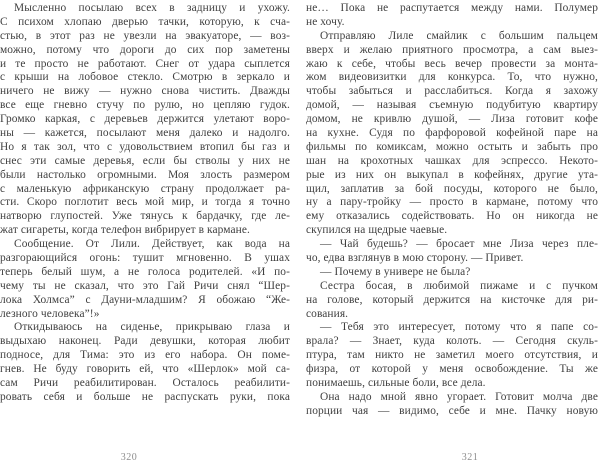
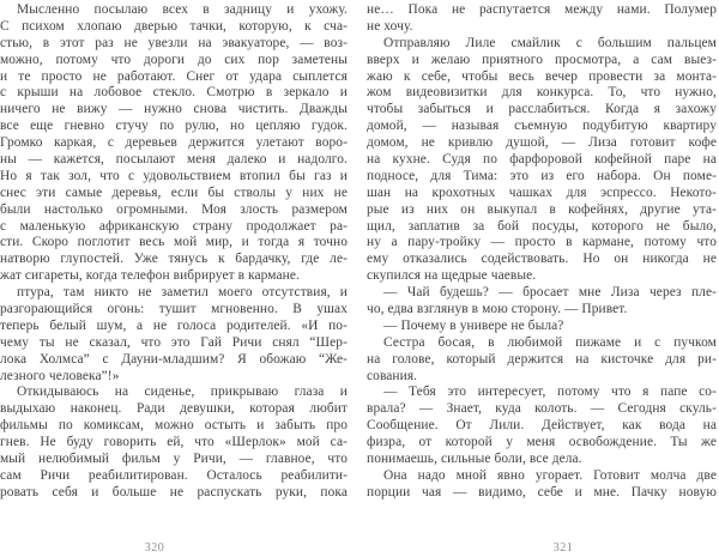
  Мысленно посылаю всех в задницу и ухожу.
  С психом хлопаю дверью тачки, которую, к сча-
  стью, в этот раз не увезли на эвакуаторе, — воз-
  можно, потому что дороги до сих пор заметены
  и те просто не работают. Снег от удара сыплется
  с крыши на лобовое стекло. Смотрю в зеркало и
  ничего не вижу — нужно снова чистить. Дважды
  все еще гневно стучу по рулю, но цепляю гудок.
  Громко каркая, с деревьев держится улетают воро-
  ны — кажется, посылают меня далеко и надолго.
  Но я так зол, что с удовольствием втопил бы газ и
  снес эти самые деревья, если бы стволы у них не
  были настолько огромными. Моя злость размером
  с маленькую африканскую страну продолжает ра-
  сти. Скоро поглотит весь мой мир, и тогда я точно
  натворю глупостей. Уже тянусь к бардачку, где ле-
  жат сигареты, когда телефон вибрирует в кармане.
- Сообщение. От Лили. Действует, как вода на
+ птура, там никто не заметил моего отсутствия, и
  разгорающийся огонь: тушит мгновенно. В ушах
  теперь белый шум, а не голоса родителей. «И по-
  чему ты не сказал, что это Гай Ричи снял “Шер-
  лока Холмса” с Дауни-младшим? Я обожаю “Же-
  лезного человека”!»
  Откидываюсь на сиденье, прикрываю глаза и
  выдыхаю наконец. Ради девушки, которая любит
- подносе, для Тима: это из его набора. Он поме-
+ фильмы по комиксам, можно остыть и забыть про
  гнев. Не буду говорить ей, что «Шерлок» мой са-
+ мый нелюбимый фильм у Ричи, — главное, что
  сам Ричи реабилитирован. Осталось реабилити-
  ровать себя и больше не распускать руки, пока
  320
  не… Пока не распутается между нами. Полумер
  не хочу.
  Отправляю Лиле смайлик с большим пальцем
  вверх и желаю приятного просмотра, а сам выез-
  жаю к себе, чтобы весь вечер провести за монта-
  жом видеовизитки для конкурса. То, что нужно,
  чтобы забыться и расслабиться. Когда я захожу
  домой, — называя съемную подубитую квартиру
  домом, не кривлю душой, — Лиза готовит кофе
  на кухне. Судя по фарфоровой кофейной паре на
- фильмы по комиксам, можно остыть и забыть про
+ подносе, для Тима: это из его набора. Он поме-
  шан на крохотных чашках для эспрессо. Некото-
  рые из них он выкупал в кофейнях, другие ута-
  щил, заплатив за бой посуды, которого не было,
  ну а пару-тройку — просто в кармане, потому что
  ему отказались содействовать. Но он никогда не
  скупился на щедрые чаевые.
  — Чай будешь? — бросает мне Лиза через пле-
  чо, едва взглянув в мою сторону. — Привет.
  — Почему в универе не была?
  Сестра босая, в любимой пижаме и с пучком
  на голове, который держится на кисточке для ри-
  сования.
  — Тебя это интересует, потому что я папе со-
  врала? — Знает, куда колоть. — Сегодня скуль-
- птура, там никто не заметил моего отсутствия, и
+ Сообщение. От Лили. Действует, как вода на
  физра, от которой у меня освобождение. Ты же
  понимаешь, сильные боли, все дела.
  Она надо мной явно угорает. Готовит молча две
  порции чая — видимо, себе и мне. Пачку новую
  321
